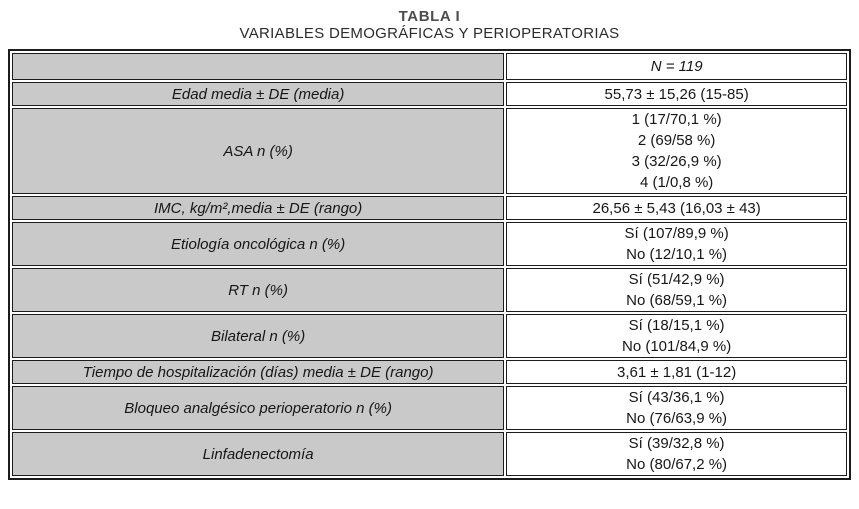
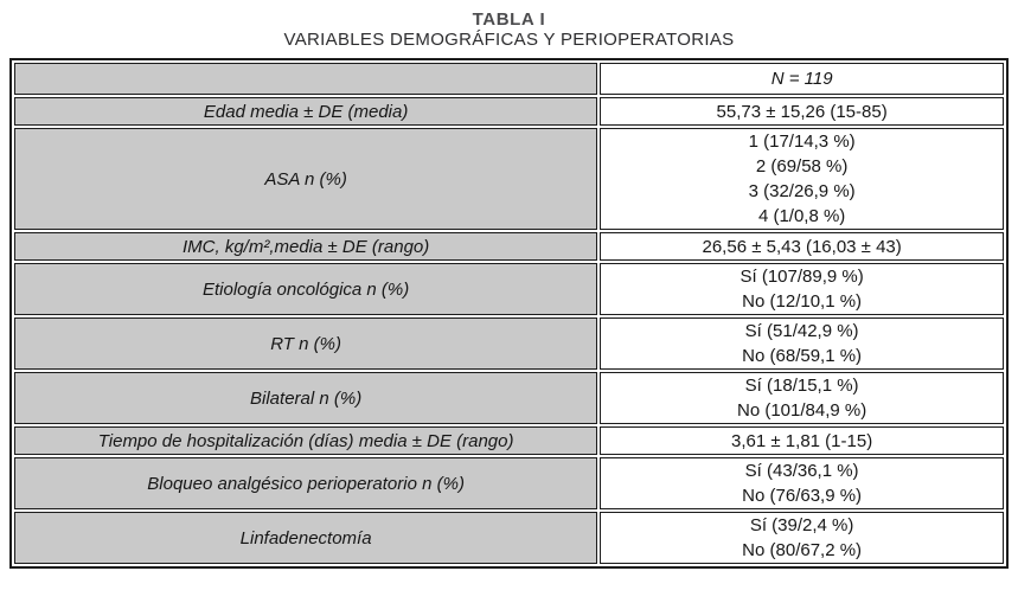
  TABLA I
  VARIABLES DEMOGRÁFICAS Y PERIOPERATORIAS
  	N = 119
  Edad media ± DE (media)	55,73 ± 15,26 (15-85)
- ASA n (%)	1 (17/70,1 %)2 (69/58 %)3 (32/26,9 %)4 (1/0,8 %)
+ ASA n (%)	1 (17/14,3 %)2 (69/58 %)3 (32/26,9 %)4 (1/0,8 %)
  IMC, kg/m²,media ± DE (rango)	26,56 ± 5,43 (16,03 ± 43)
  Etiología oncológica n (%)	Sí (107/89,9 %)No (12/10,1 %)
  RT n (%)	Sí (51/42,9 %)No (68/59,1 %)
  Bilateral n (%)	Sí (18/15,1 %)No (101/84,9 %)
- Tiempo de hospitalización (días) media ± DE (rango)	3,61 ± 1,81 (1-12)
+ Tiempo de hospitalización (días) media ± DE (rango)	3,61 ± 1,81 (1-15)
  Bloqueo analgésico perioperatorio n (%)	Sí (43/36,1 %)No (76/63,9 %)
- Linfadenectomía	Sí (39/32,8 %)No (80/67,2 %)
+ Linfadenectomía	Sí (39/2,4 %)No (80/67,2 %)
